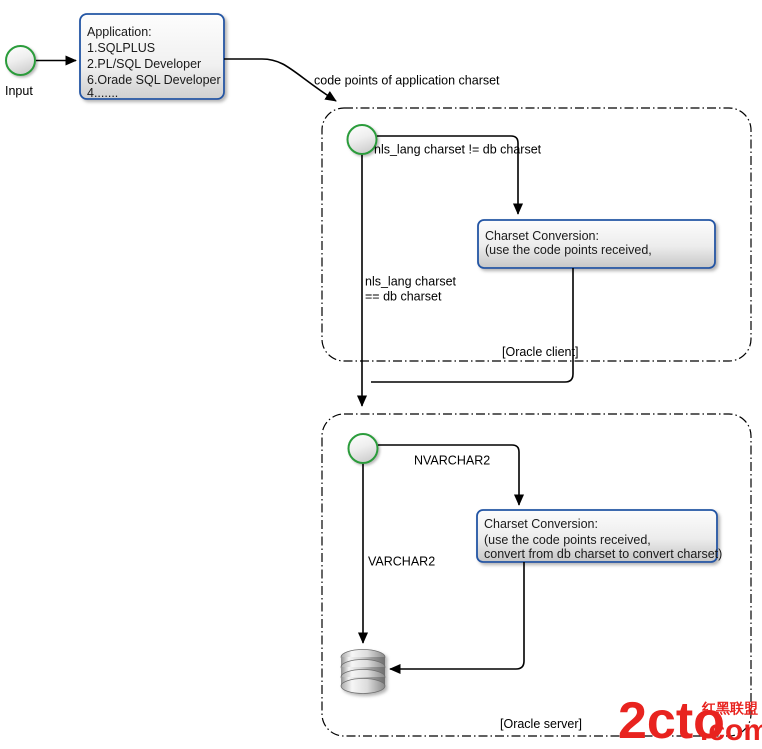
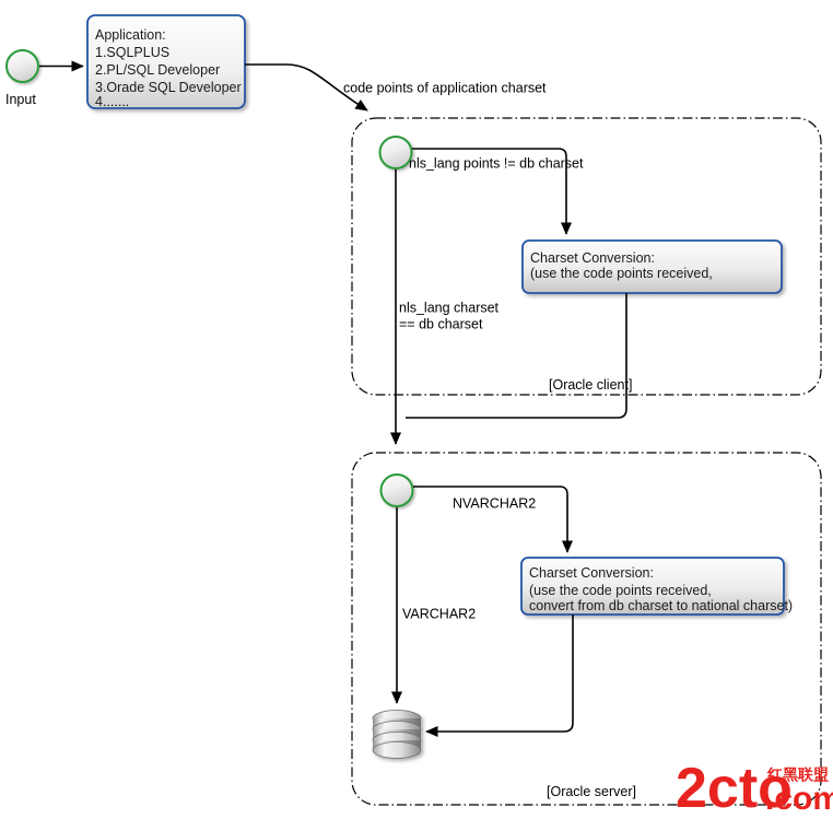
  Input
  Application:
  1.SQLPLUS
  2.PL/SQL Developer
- 6.Orade SQL Developer
+ 3.Orade SQL Developer
  4.......
  code points of application charset
  [Oracle clien]
- nls_lang charset != db charset
+ nls_lang points != db charset
  Charset Conversion:
  (use the code points received,
  nls_lang charset
  == db charset
  [Oracle server]
  NVARCHAR2
  Charset Conversion:
  (use the code points received,
- convert from db charset to convert charset)
+ convert from db charset to national charset)
  VARCHAR2
  2cto
  .com
  红黑联盟
